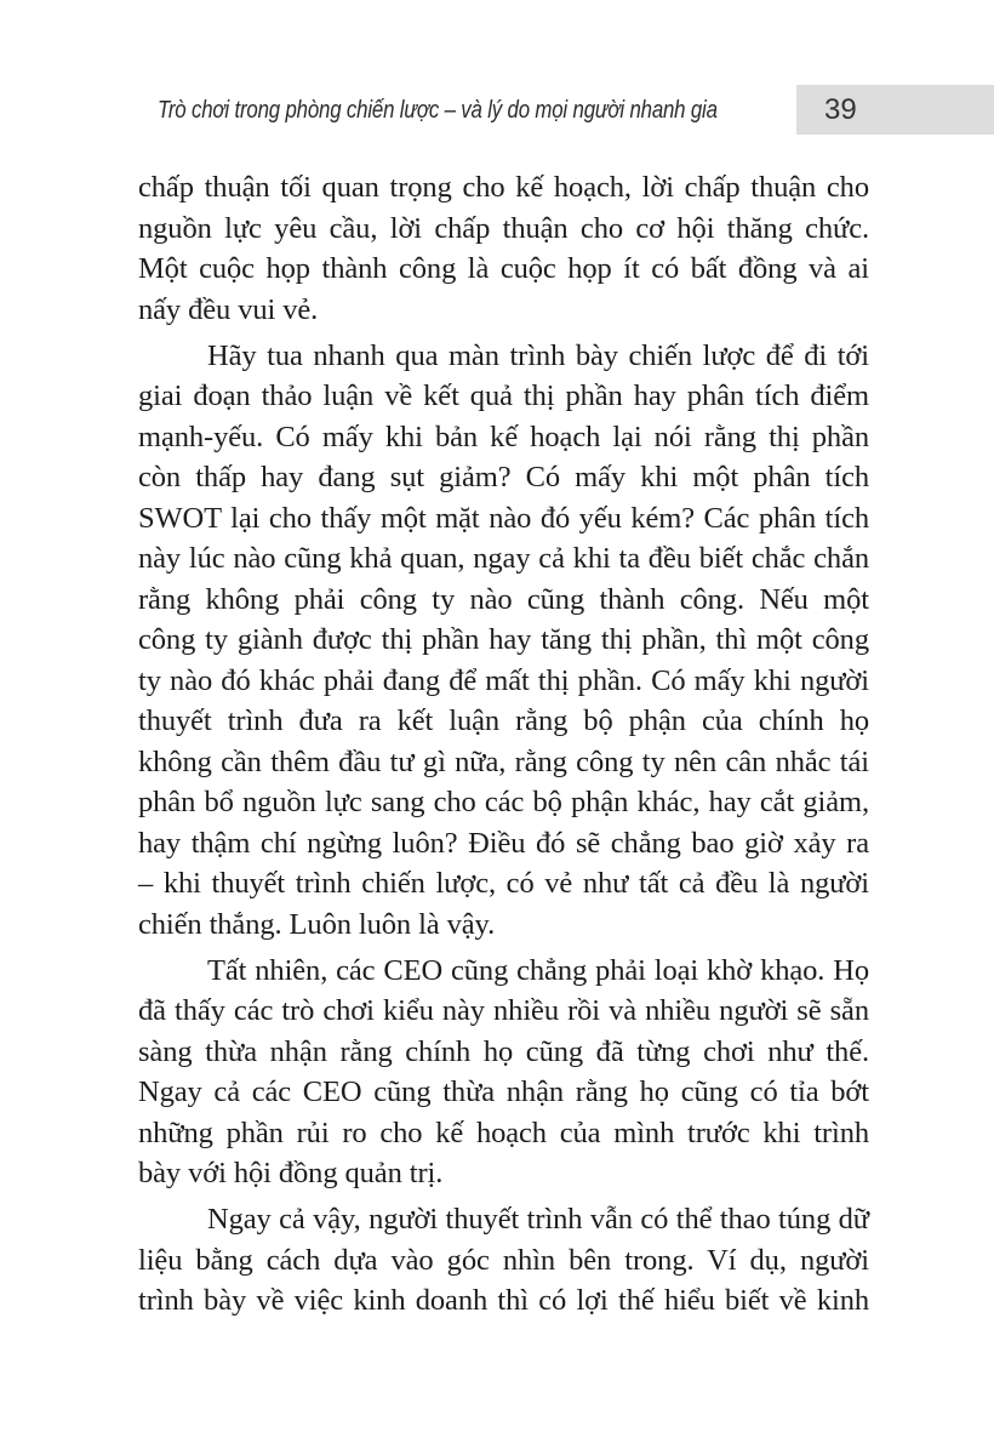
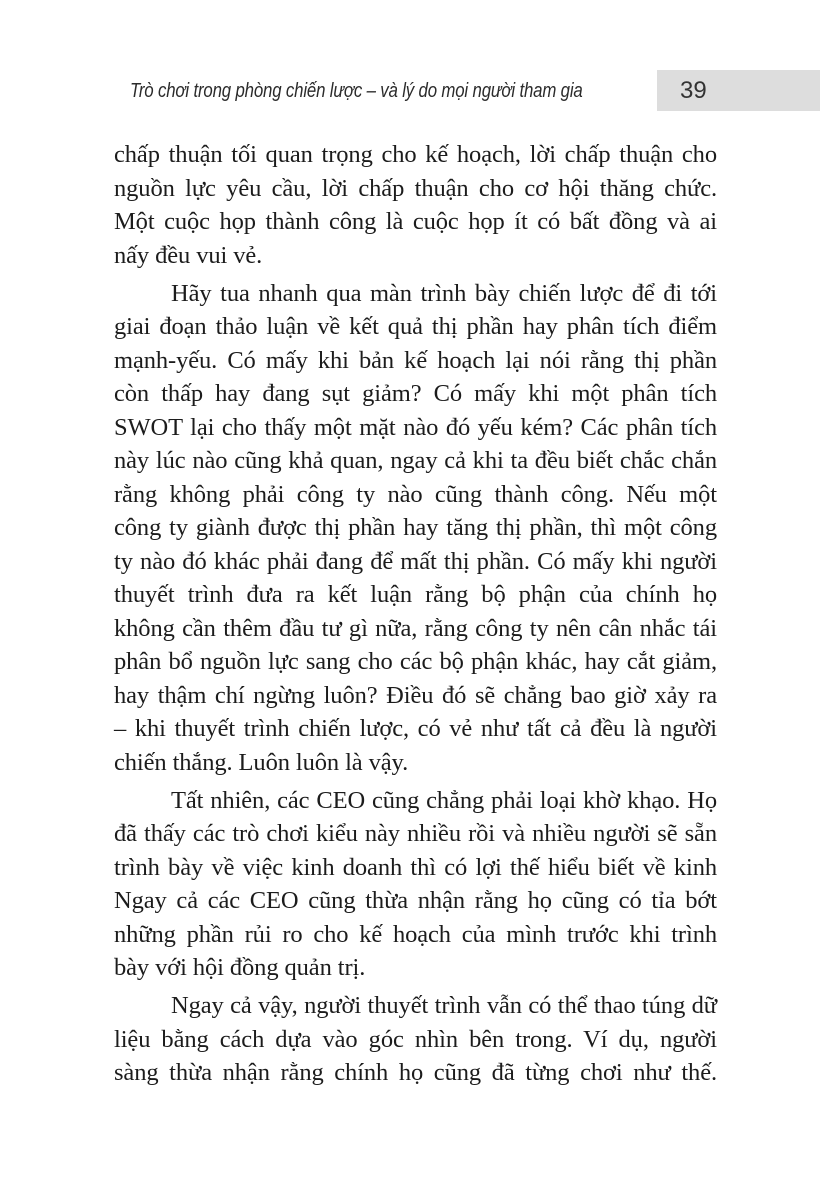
- Trò chơi trong phòng chiến lược – và lý do mọi người nhanh gia
+ Trò chơi trong phòng chiến lược – và lý do mọi người tham gia
  39
  chấp thuận tối quan trọng cho kế hoạch, lời chấp thuận cho
  nguồn lực yêu cầu, lời chấp thuận cho cơ hội thăng chức.
  Một cuộc họp thành công là cuộc họp ít có bất đồng và ai
  nấy đều vui vẻ.
  Hãy tua nhanh qua màn trình bày chiến lược để đi tới
  giai đoạn thảo luận về kết quả thị phần hay phân tích điểm
  mạnh-yếu. Có mấy khi bản kế hoạch lại nói rằng thị phần
  còn thấp hay đang sụt giảm? Có mấy khi một phân tích
  SWOT lại cho thấy một mặt nào đó yếu kém? Các phân tích
  này lúc nào cũng khả quan, ngay cả khi ta đều biết chắc chắn
  rằng không phải công ty nào cũng thành công. Nếu một
  công ty giành được thị phần hay tăng thị phần, thì một công
  ty nào đó khác phải đang để mất thị phần. Có mấy khi người
  thuyết trình đưa ra kết luận rằng bộ phận của chính họ
  không cần thêm đầu tư gì nữa, rằng công ty nên cân nhắc tái
  phân bổ nguồn lực sang cho các bộ phận khác, hay cắt giảm,
  hay thậm chí ngừng luôn? Điều đó sẽ chẳng bao giờ xảy ra
  – khi thuyết trình chiến lược, có vẻ như tất cả đều là người
  chiến thắng. Luôn luôn là vậy.
  Tất nhiên, các CEO cũng chẳng phải loại khờ khạo. Họ
  đã thấy các trò chơi kiểu này nhiều rồi và nhiều người sẽ sẵn
- sàng thừa nhận rằng chính họ cũng đã từng chơi như thế.
+ trình bày về việc kinh doanh thì có lợi thế hiểu biết về kinh
  Ngay cả các CEO cũng thừa nhận rằng họ cũng có tỉa bớt
  những phần rủi ro cho kế hoạch của mình trước khi trình
  bày với hội đồng quản trị.
  Ngay cả vậy, người thuyết trình vẫn có thể thao túng dữ
  liệu bằng cách dựa vào góc nhìn bên trong. Ví dụ, người
- trình bày về việc kinh doanh thì có lợi thế hiểu biết về kinh
+ sàng thừa nhận rằng chính họ cũng đã từng chơi như thế.
